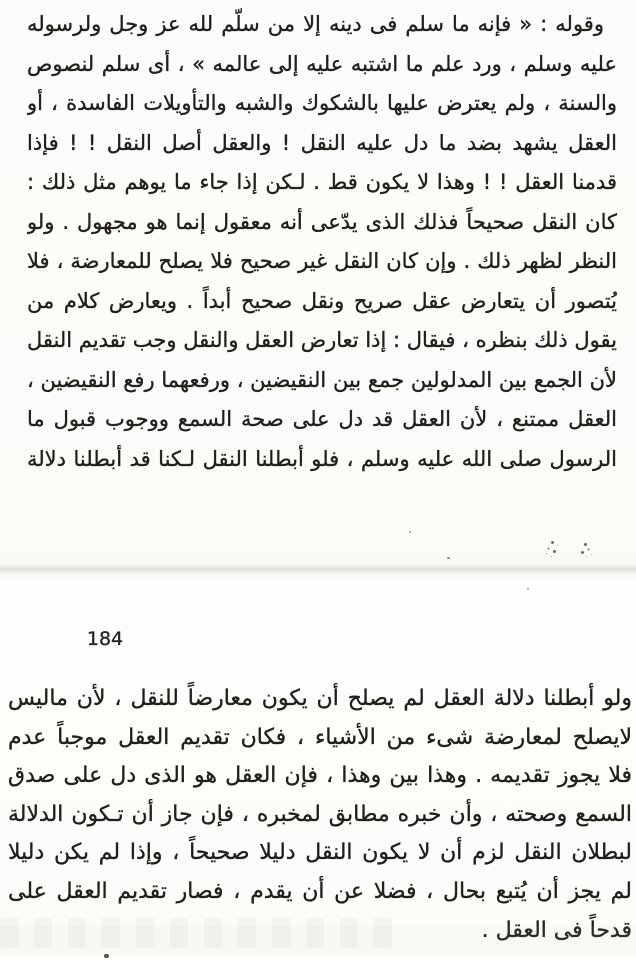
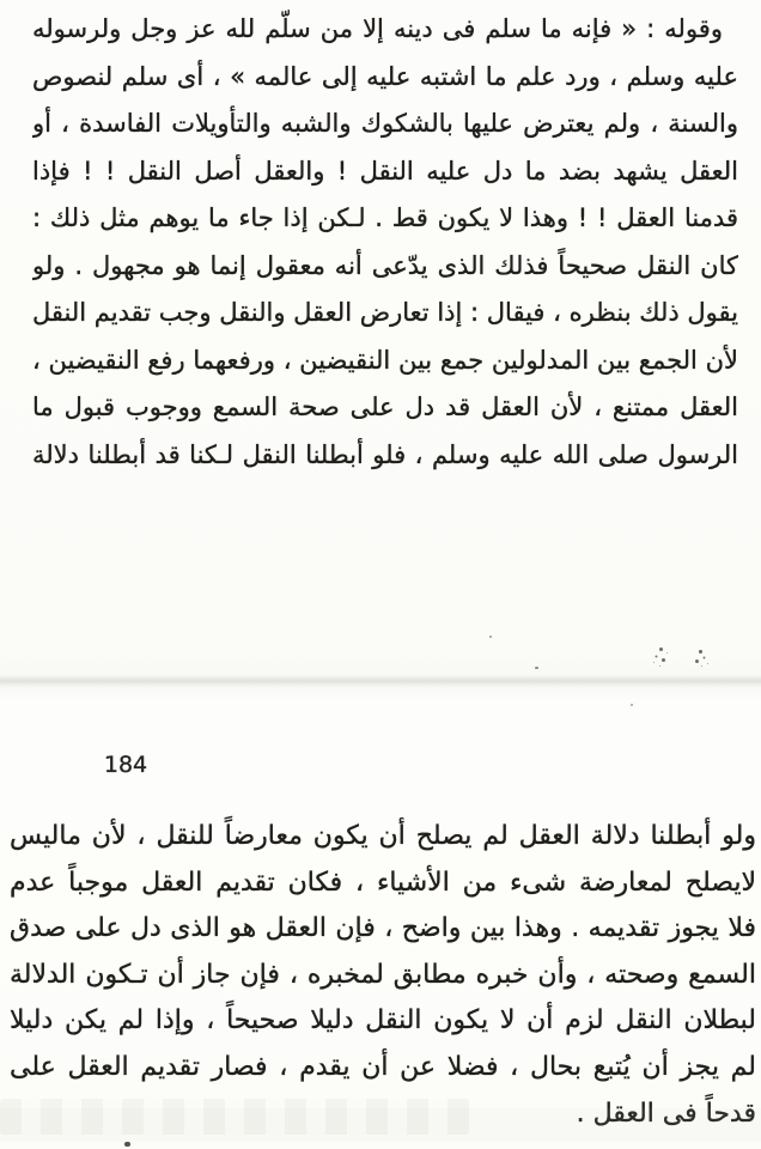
  وقوله : « فإنه ما سلم فى دينه إلا من سلّم لله عز وجل ولرسوله
  عليه وسلم ، ورد علم ما اشتبه عليه إلى عالمه » ، أى سلم لنصوص
  والسنة ، ولم يعترض عليها بالشكوك والشبه والتأويلات الفاسدة ، أو
  العقل يشهد بضد ما دل عليه النقل ! والعقل أصل النقل ! ! فإذا
  قدمنا العقل ! ! وهذا لا يكون قط . لـكن إذا جاء ما يوهم مثل ذلك :
  كان النقل صحيحاً فذلك الذى يدّعى أنه معقول إنما هو مجهول . ولو
- النظر لظهر ذلك . وإن كان النقل غير صحيح فلا يصلح للمعارضة ، فلا
- يُتصور أن يتعارض عقل صريح ونقل صحيح أبداً . ويعارض كلام من
  يقول ذلك بنظره ، فيقال : إذا تعارض العقل والنقل وجب تقديم النقل
  لأن الجمع بين المدلولين جمع بين النقيضين ، ورفعهما رفع النقيضين ،
  العقل ممتنع ، لأن العقل قد دل على صحة السمع ووجوب قبول ما
  الرسول صلى الله عليه وسلم ، فلو أبطلنا النقل لـكنا قد أبطلنا دلالة
  184
  ولو أبطلنا دلالة العقل لم يصلح أن يكون معارضاً للنقل ، لأن ماليس
  لايصلح لمعارضة شىء من الأشياء ، فكان تقديم العقل موجباً عدم
- فلا يجوز تقديمه . وهذا بين وهذا ، فإن العقل هو الذى دل على صدق
+ فلا يجوز تقديمه . وهذا بين واضح ، فإن العقل هو الذى دل على صدق
  السمع وصحته ، وأن خبره مطابق لمخبره ، فإن جاز أن تـكون الدلالة
  لبطلان النقل لزم أن لا يكون النقل دليلا صحيحاً ، وإذا لم يكن دليلا
  لم يجز أن يُتبع بحال ، فضلا عن أن يقدم ، فصار تقديم العقل على
  قدحاً فى العقل .
